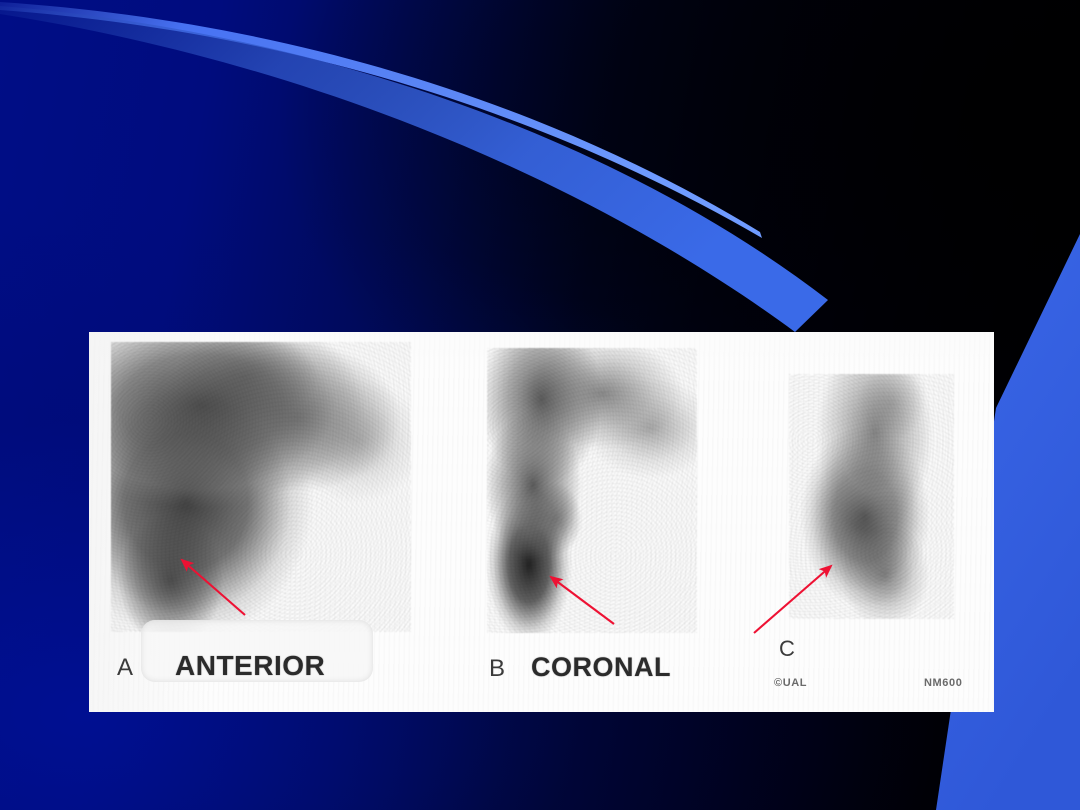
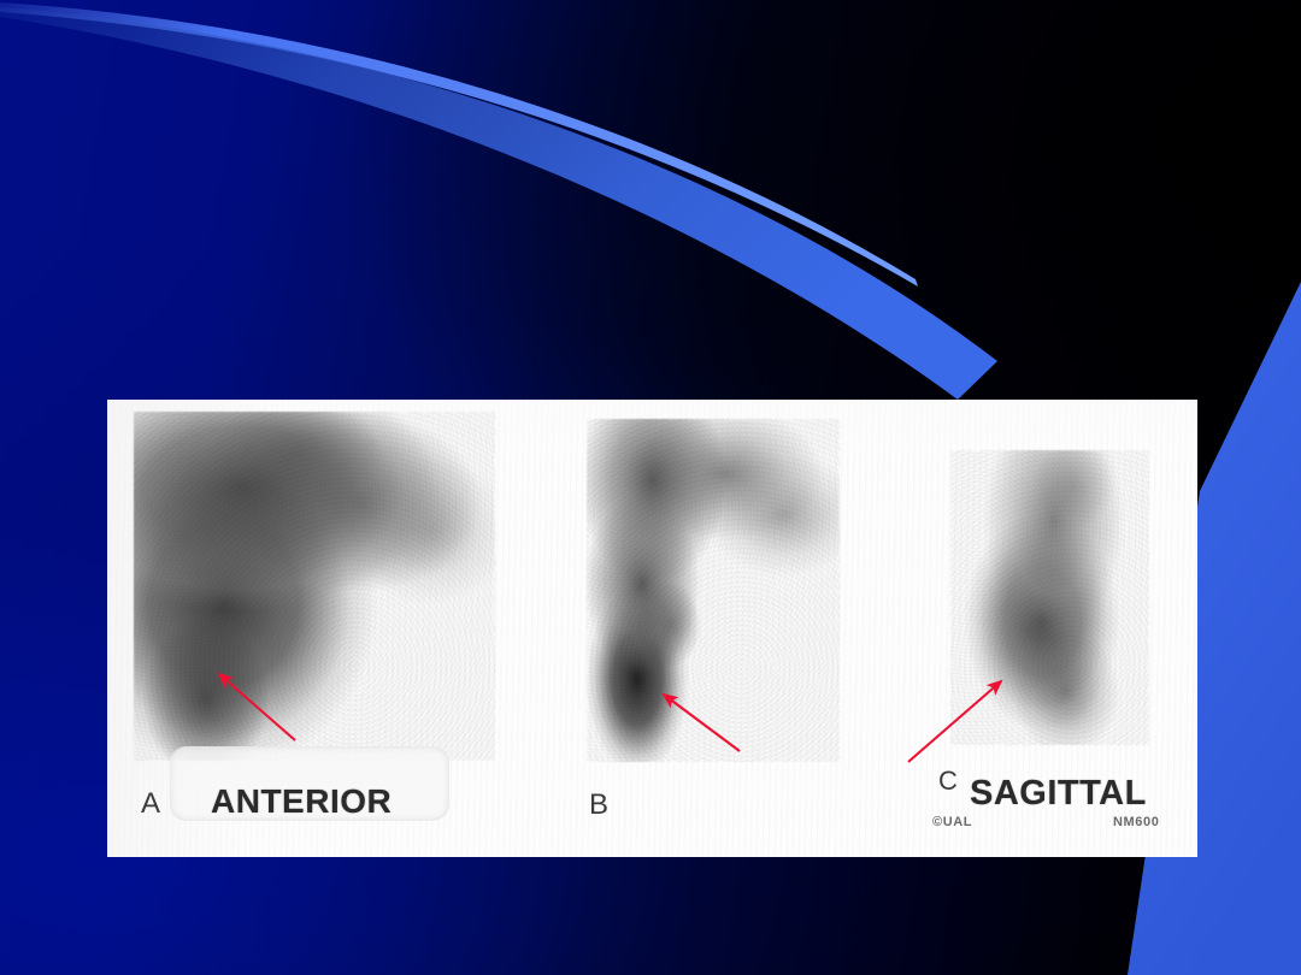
  A
  ANTERIOR
  B
- CORONAL
  C
+ SAGITTAL
  ©UAL
  NM600
